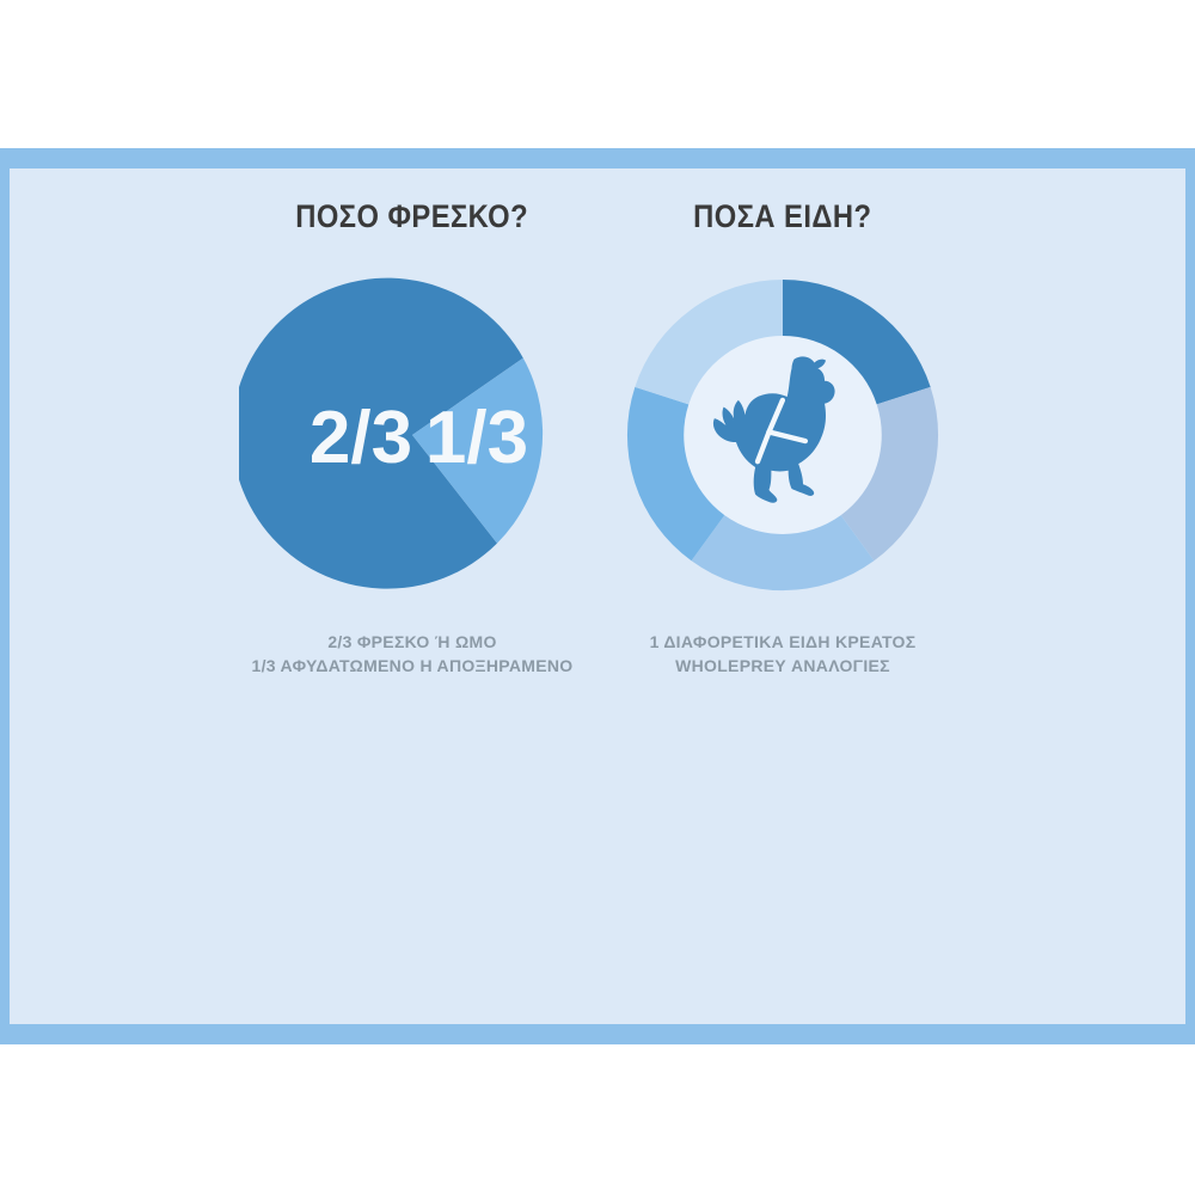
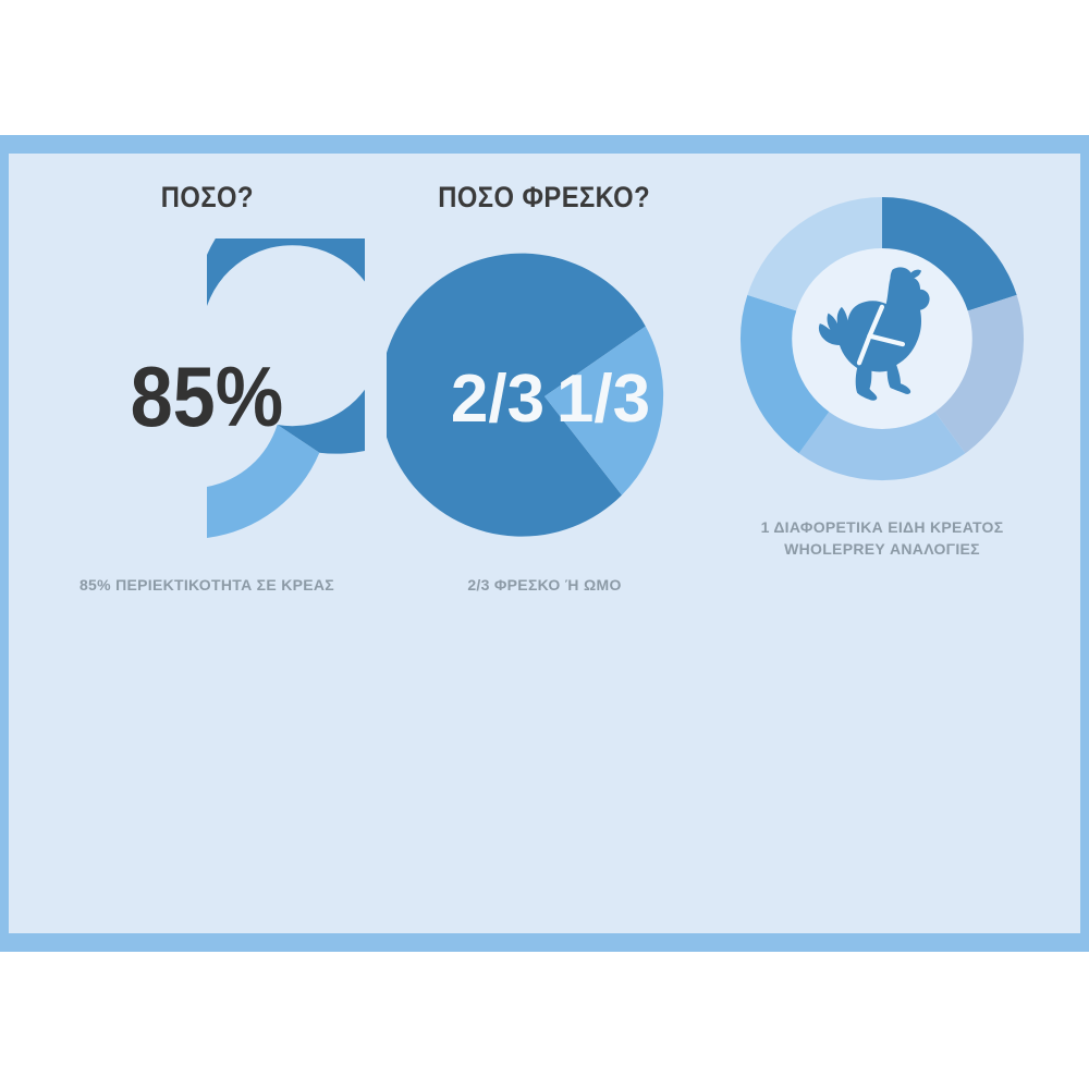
+ ΠΟΣΟ?
+ 85%
+ 85% ΠΕΡΙΕΚΤΙΚΟΤΗΤΑ ΣΕ ΚΡΕΑΣ
  ΠΟΣΟ ΦΡΕΣΚΟ?
  2/3
  1/3
  2/3 ΦΡΕΣΚΟ Ή ΩΜΟ
- 1/3 ΑΦΥΔΑΤΩΜΕΝΟ Η ΑΠΟΞΗΡΑΜΕΝΟ
- ΠΟΣΑ ΕΙΔΗ?
  1 ΔΙΑΦΟΡΕΤΙΚΑ ΕΙΔΗ ΚΡΕΑΤΟΣ
  WHOLEPREY ΑΝΑΛΟΓΙΕΣ
